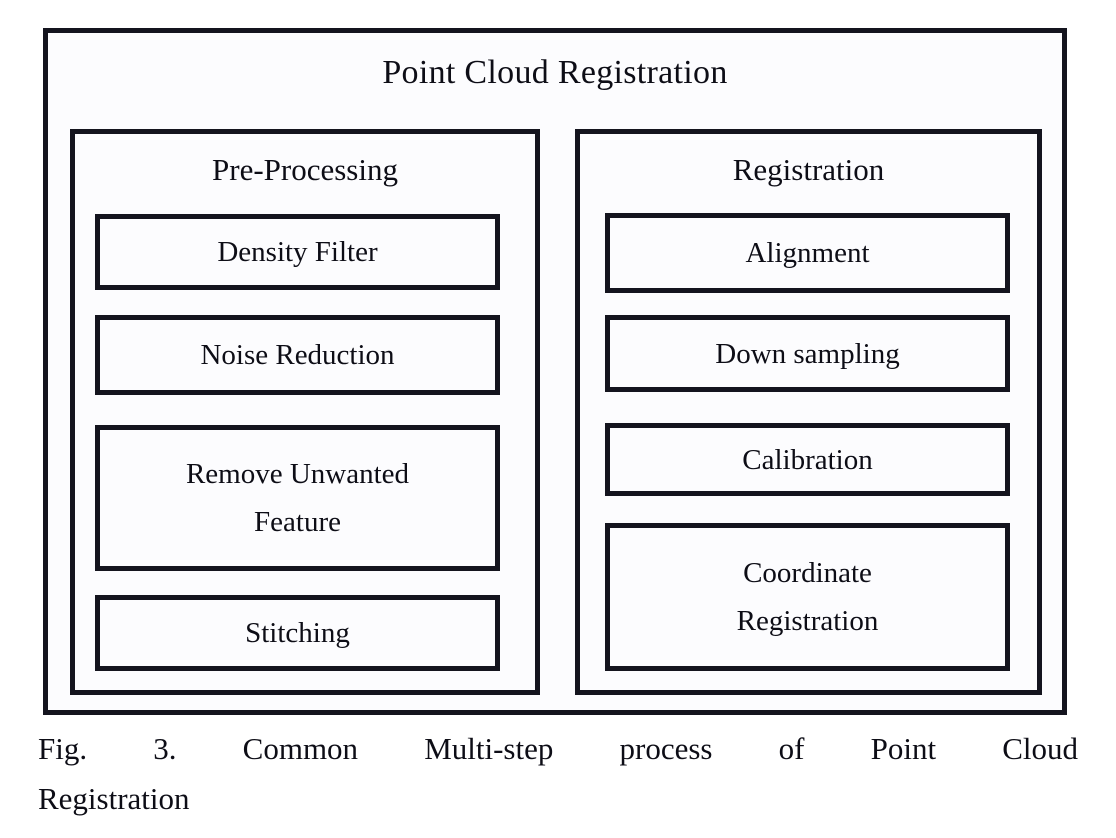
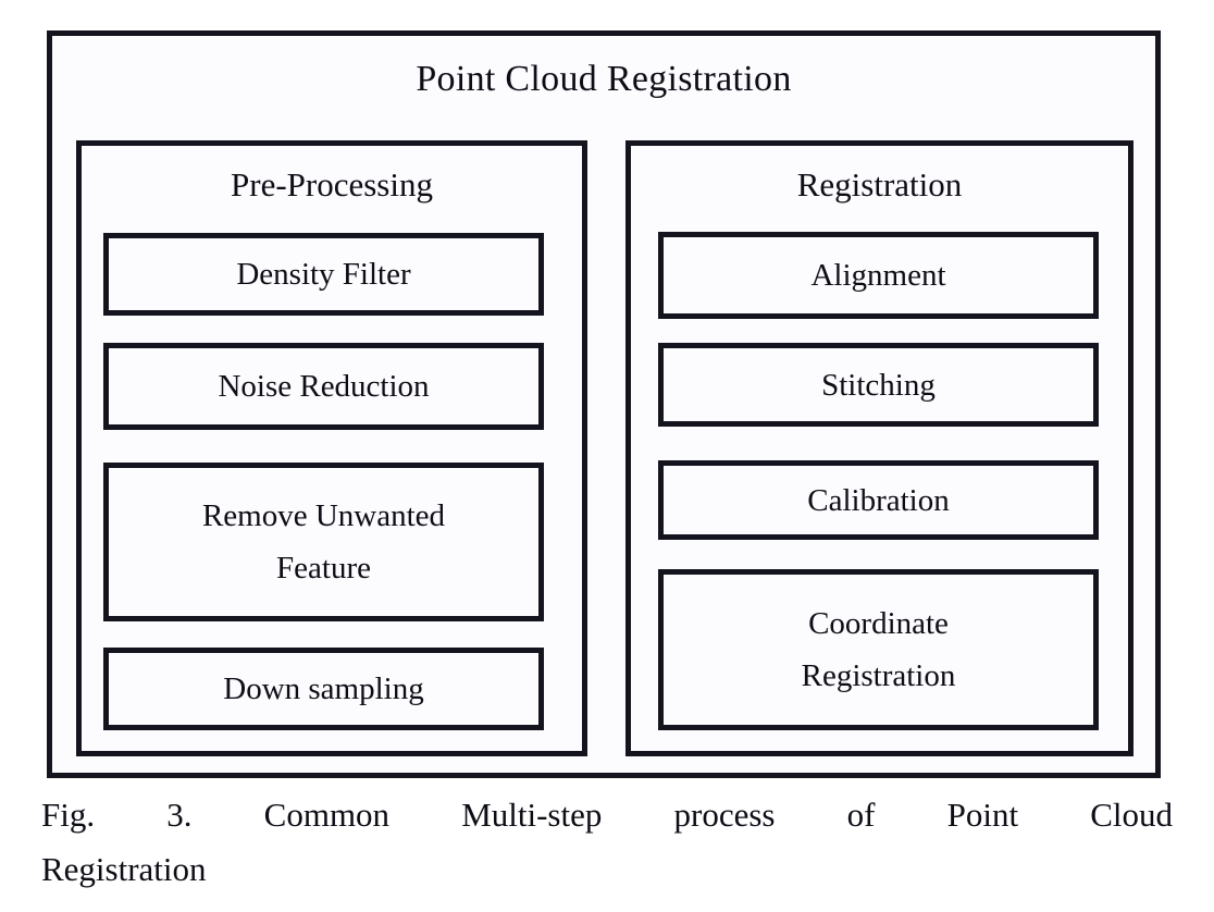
  Point Cloud Registration
  Pre-Processing
  Density Filter
  Noise Reduction
  Remove Unwanted
  Feature
- Stitching
+ Down sampling
  Registration
  Alignment
- Down sampling
+ Stitching
  Calibration
  Coordinate
  Registration
  Fig. 3. Common Multi-step process of Point Cloud
  Registration
